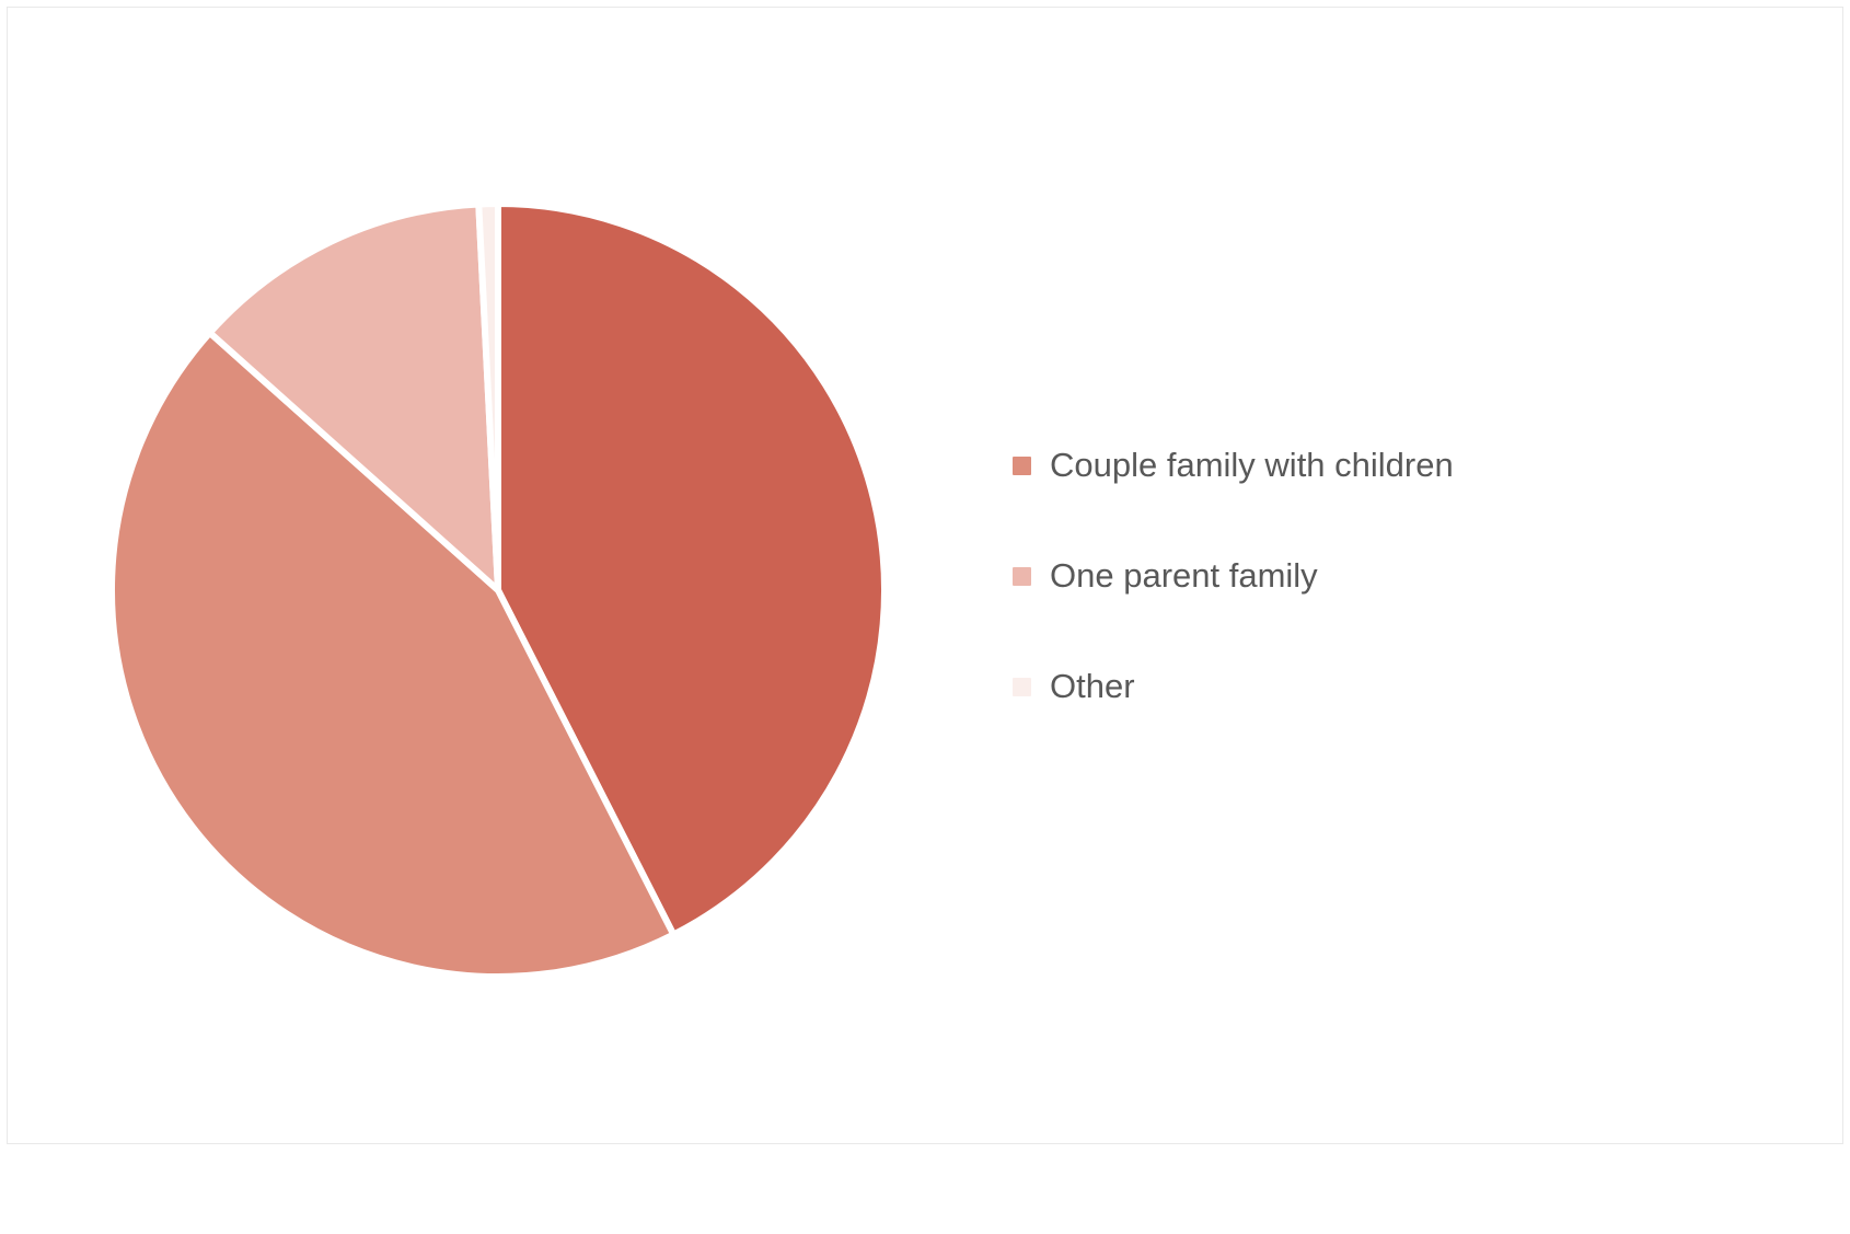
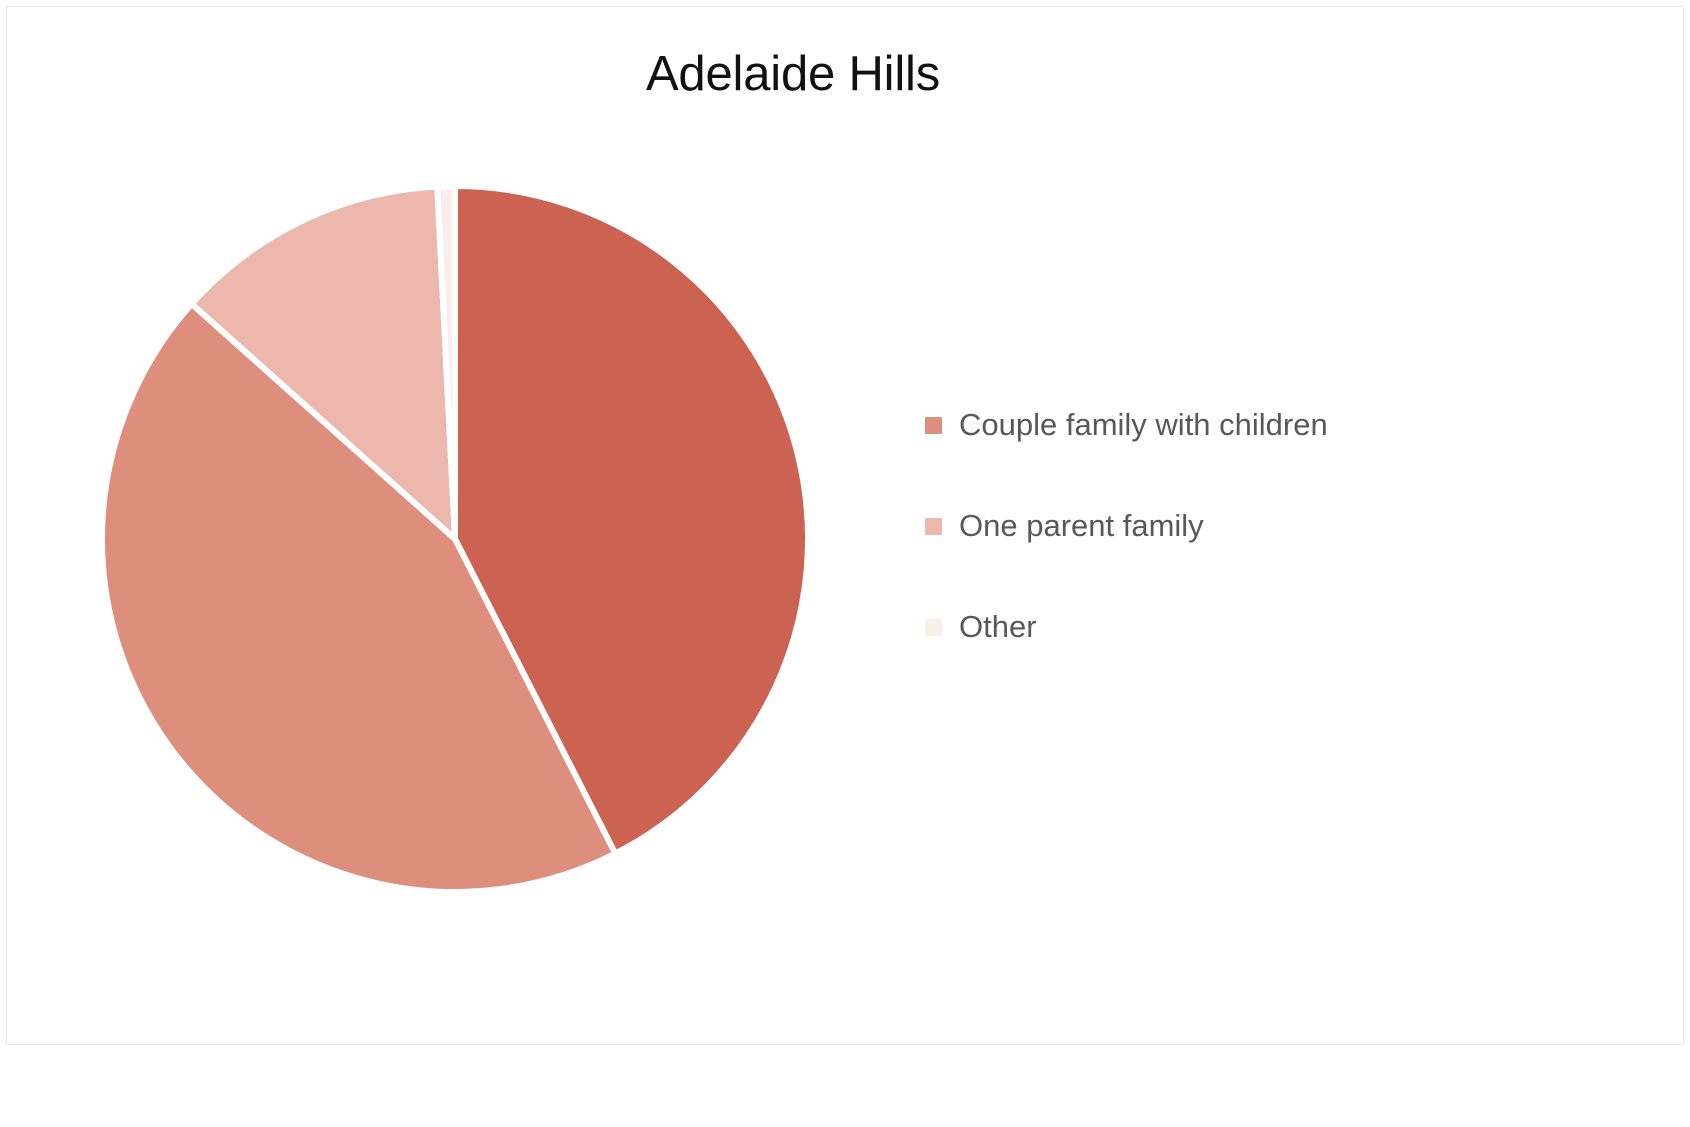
+ Adelaide Hills
  Couple family with children
  One parent family
  Other
